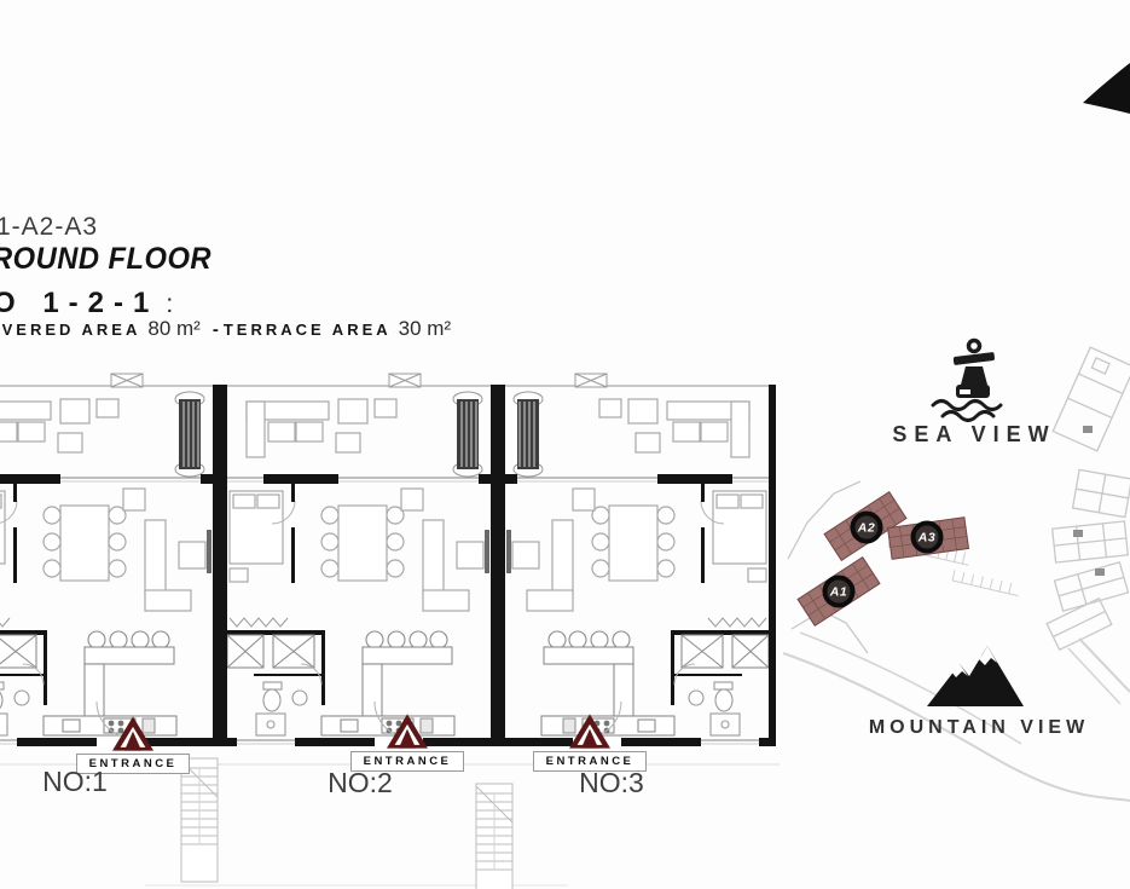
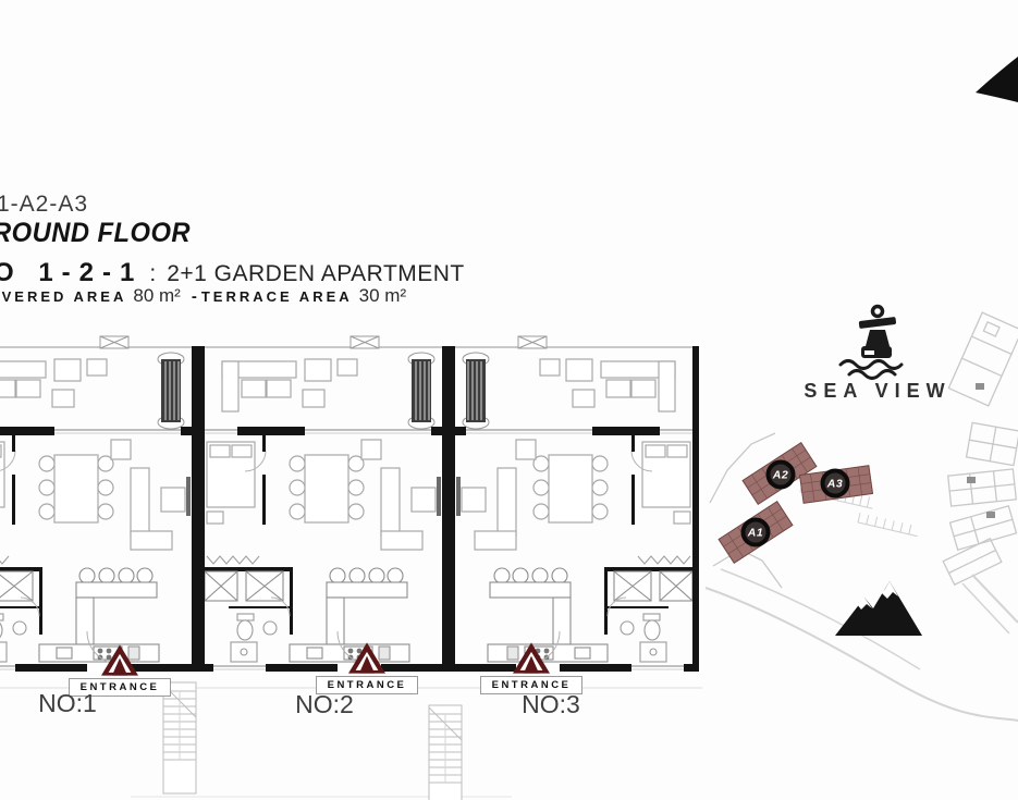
  1-A2-A3
  ROUND FLOOR
  O 1-2-1
  :
+ 2+1 GARDEN APARTMENT
  VERED AREA
  80 m²
  -
  TERRACE AREA
  30 m²
  ENTRANCE
  ENTRANCE
  ENTRANCE
  NO:1
  NO:2
  NO:3
  A1
  A2
  A3
  SEA VIEW
- MOUNTAIN VIEW
